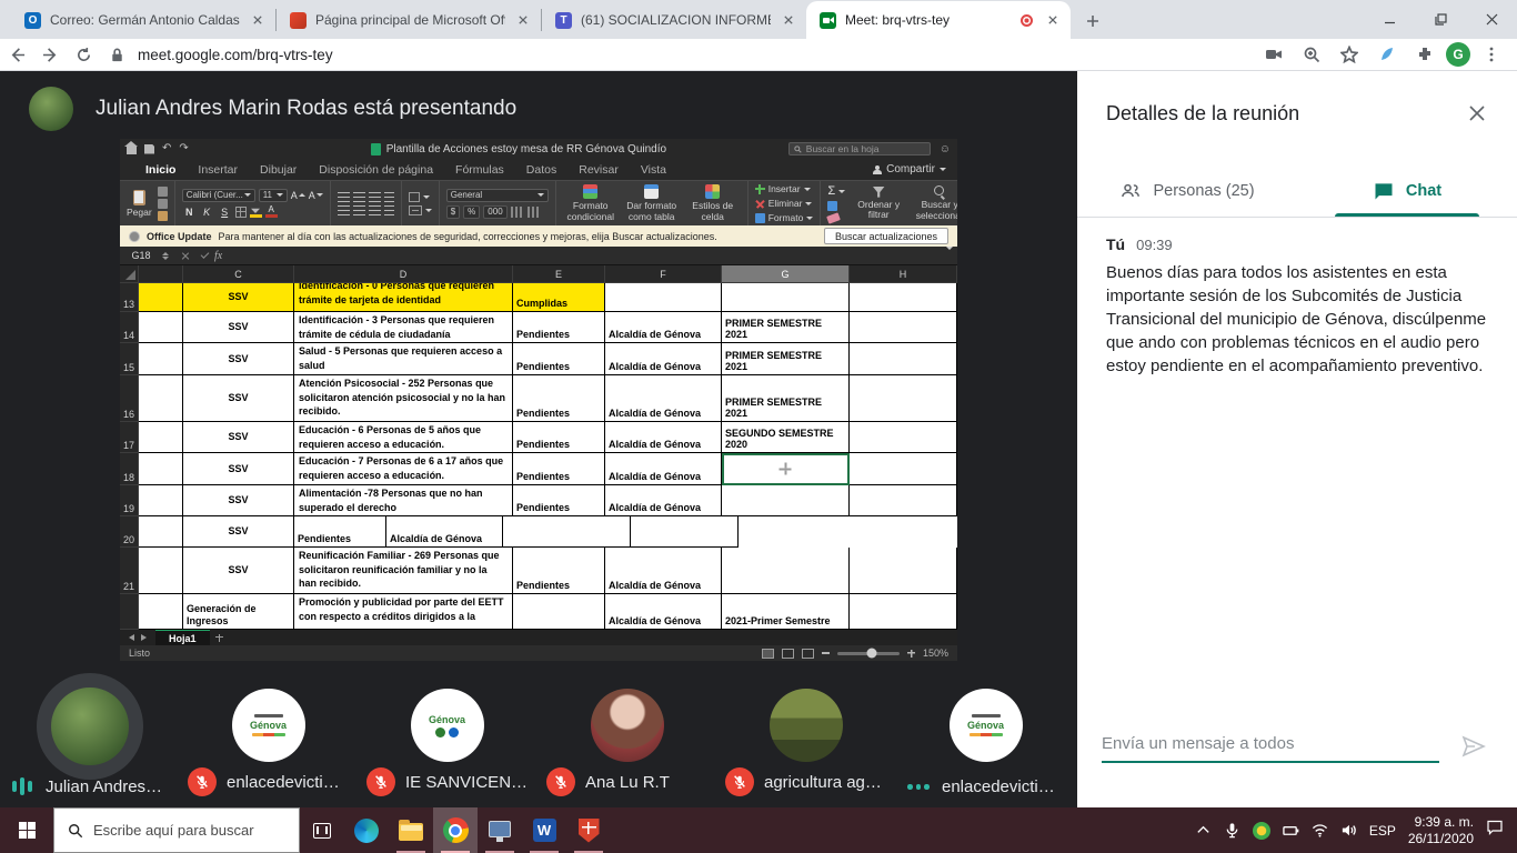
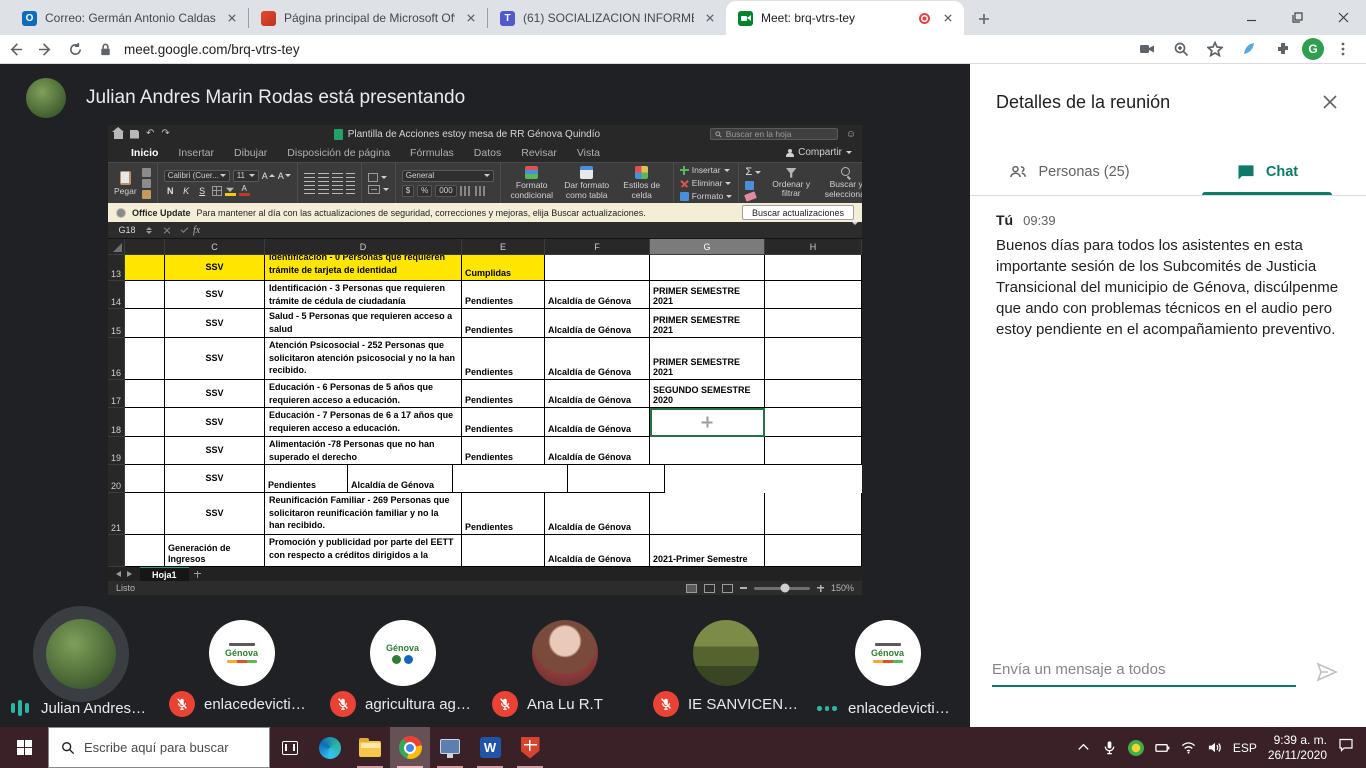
  O
  Correo: Germán Antonio Caldas
  Página principal de Microsoft Of
  T
  (61) SOCIALIZACION INFORM
  Meet: brq-vtrs-tey
  meet.google.com/brq-vtrs-tey
  G
  Julian Andres Marin Rodas está presentando
  ↶
  ↷
  Plantilla de Acciones estoy mesa de RR Génova Quindío
  Buscar en la hoja
  ☺
  Inicio
  Insertar
  Dibujar
  Disposición de página
  Fórmulas
  Datos
  Revisar
  Vista
  Compartir
  Pegar
  Calibri (Cuer...
  11
  A
  A
  N
  K
  S
  A
  General
  $
  %
  000
  Formato condicional
  Dar formato como tabla
  Estilos de celda
  Insertar
  Eliminar
  Formato
  Σ
  Ordenar y filtrar
  Buscar y seleccion
  Office Update
  Para mantener al día con las actualizaciones de seguridad, correcciones y mejoras, elija Buscar actualizaciones.
  Buscar actualizaciones
  G18
  fx
  C
  D
  E
  F
  G
  H
  13
  SSV
  Identificación - 0 Personas que requieren trámite de tarjeta de identidad
  Cumplidas
  14
  SSV
  Identificación - 3 Personas que requieren trámite de cédula de ciudadanía
  Pendientes
  Alcaldía de Génova
  PRIMER SEMESTRE 2021
  15
  SSV
  Salud - 5 Personas que requieren acceso a salud
  Pendientes
  Alcaldía de Génova
  PRIMER SEMESTRE 2021
  16
  SSV
  Atención Psicosocial - 252 Personas que solicitaron atención psicosocial y no la han recibido.
  Pendientes
  Alcaldía de Génova
  PRIMER SEMESTRE 2021
  17
  SSV
  Educación - 6 Personas de 5 años que requieren acceso a educación.
  Pendientes
  Alcaldía de Génova
  SEGUNDO SEMESTRE 2020
  18
  SSV
  Educación - 7 Personas de 6 a 17 años que requieren acceso a educación.
  Pendientes
  Alcaldía de Génova
  19
  SSV
  Alimentación -78 Personas que no han superado el derecho
  Pendientes
  Alcaldía de Génova
  20
  SSV
  Pendientes
  Alcaldía de Génova
  21
  SSV
  Reunificación Familiar - 269 Personas que solicitaron reunificación familiar y no la han recibido.
  Pendientes
  Alcaldía de Génova
  Generación de Ingresos
  Promoción y publicidad por parte del EETT con respecto a créditos dirigidos a la
  Alcaldía de Génova
  2021-Primer Semestre
  Hoja1
  Listo
  150%
  Julian Andres…
  Génova
  enlacedevicti…
  Génova
- IE SANVICEN…
+ agricultura ag…
  Ana Lu R.T
- agricultura ag…
+ IE SANVICEN…
  Génova
  enlacedevicti…
  Detalles de la reunión
  Personas (25)
  Chat
  Tú
  09:39
  Buenos días para todos los asistentes en esta importante sesión de los Subcomités de Justicia Transicional del municipio de Génova, discúlpenme que ando con problemas técnicos en el audio pero estoy pendiente en el acompañamiento preventivo.
  Envía un mensaje a todos
  Escribe aquí para buscar
  W
  ESP
  9:39 a. m.
  26/11/2020
